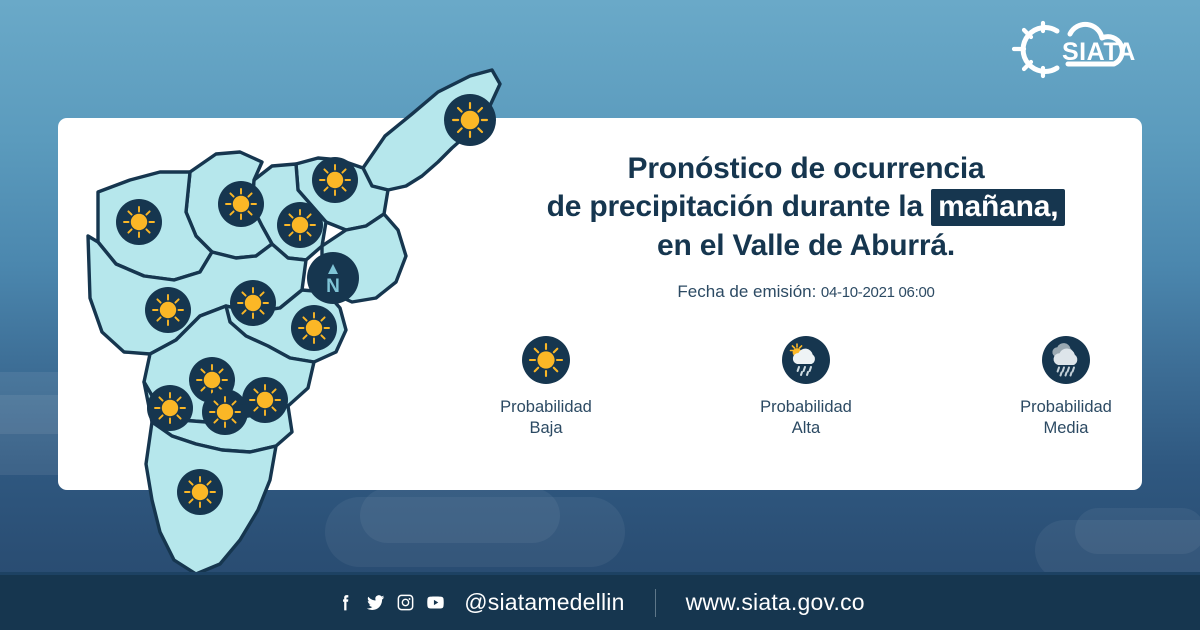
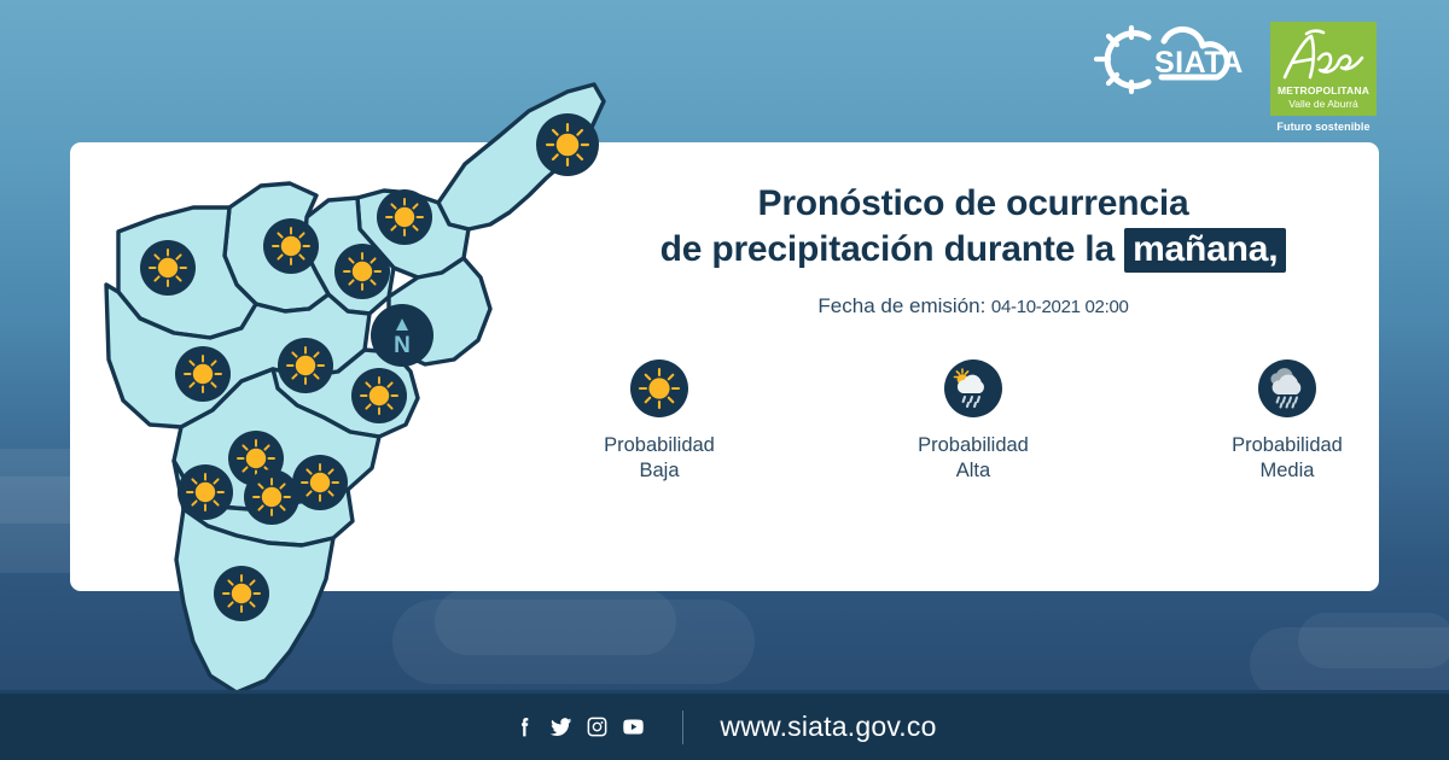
  SIATA
+ METROPOLITANA
+ Valle de Aburrá
+ Futuro sostenible
  N
  Pronóstico de ocurrencia
  de precipitación durante la mañana,
- en el Valle de Aburrá.
- Fecha de emisión: 04-10-2021 06:00
+ Fecha de emisión: 04-10-2021 02:00
  Probabilidad
  Baja
  Probabilidad
  Alta
  Probabilidad
  Media
- @siatamedellin
  www.siata.gov.co
